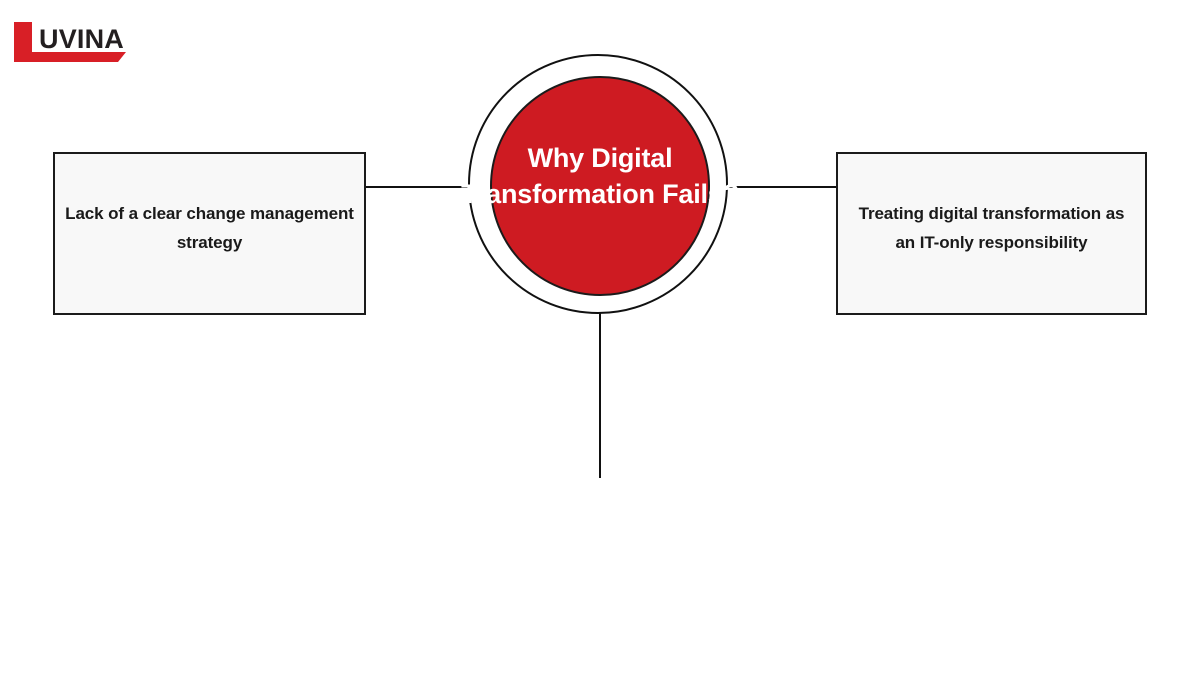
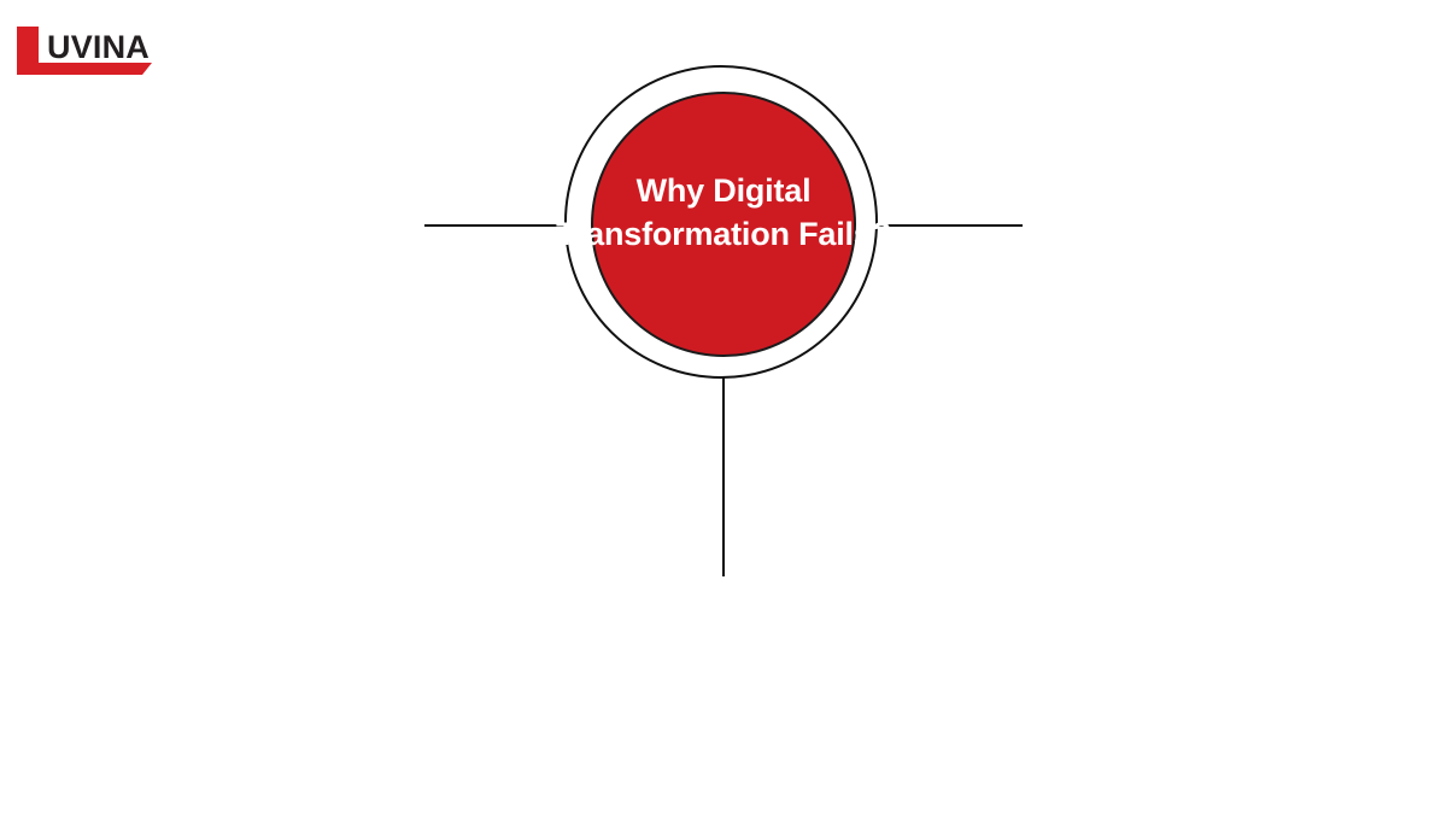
  UVINA
  Why Digital Transformation Fails?
- Lack of a clear change management strategy
- Treating digital transformation as an IT-only responsibility
